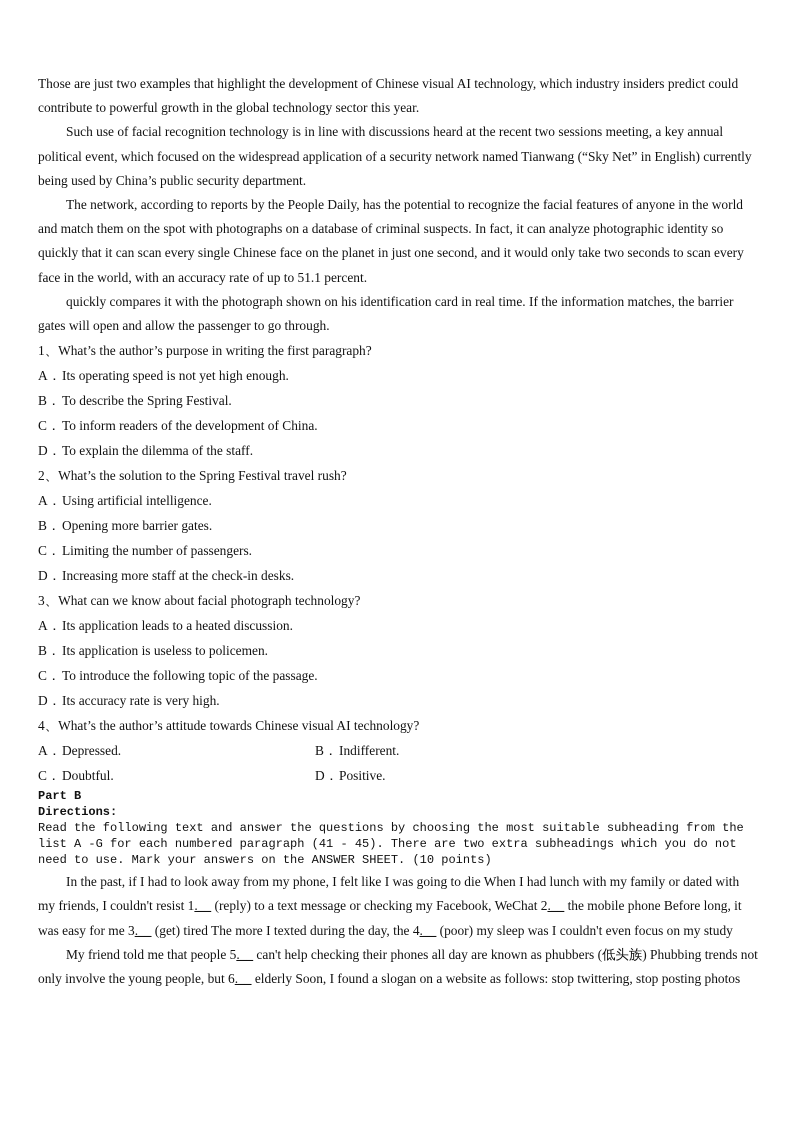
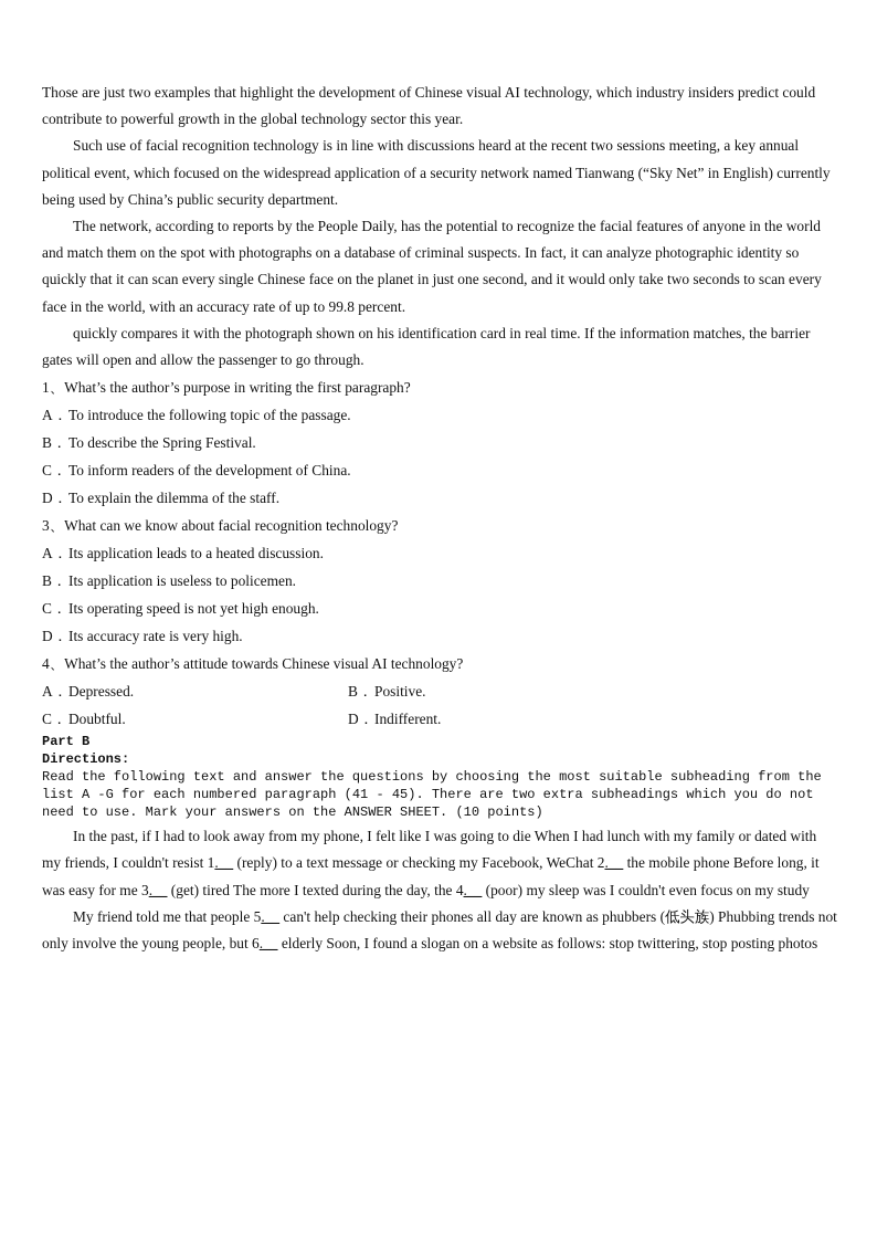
  Those are just two examples that highlight the development of Chinese visual AI technology, which industry insiders predict could contribute to powerful growth in the global technology sector this year.
  Such use of facial recognition technology is in line with discussions heard at the recent two sessions meeting, a key annual political event, which focused on the widespread application of a security network named Tianwang (“Sky Net” in English) currently being used by China’s public security department.
- The network, according to reports by the People Daily, has the potential to recognize the facial features of anyone in the world and match them on the spot with photographs on a database of criminal suspects. In fact, it can analyze photographic identity so quickly that it can scan every single Chinese face on the planet in just one second, and it would only take two seconds to scan every face in the world, with an accuracy rate of up to 51.1 percent.
+ The network, according to reports by the People Daily, has the potential to recognize the facial features of anyone in the world and match them on the spot with photographs on a database of criminal suspects. In fact, it can analyze photographic identity so quickly that it can scan every single Chinese face on the planet in just one second, and it would only take two seconds to scan every face in the world, with an accuracy rate of up to 99.8 percent.
  quickly compares it with the photograph shown on his identification card in real time. If the information matches, the barrier gates will open and allow the passenger to go through.
  1、What’s the author’s purpose in writing the first paragraph?
- A．Its operating speed is not yet high enough.
+ A．To introduce the following topic of the passage.
  B．To describe the Spring Festival.
  C．To inform readers of the development of China.
  D．To explain the dilemma of the staff.
- 2、What’s the solution to the Spring Festival travel rush?
- A．Using artificial intelligence.
- B．Opening more barrier gates.
- C．Limiting the number of passengers.
- D．Increasing more staff at the check-in desks.
- 3、What can we know about facial photograph technology?
+ 3、What can we know about facial recognition technology?
  A．Its application leads to a heated discussion.
  B．Its application is useless to policemen.
- C．To introduce the following topic of the passage.
+ C．Its operating speed is not yet high enough.
  D．Its accuracy rate is very high.
  4、What’s the author’s attitude towards Chinese visual AI technology?
  A．Depressed.
- B．Indifferent.
+ B．Positive.
  C．Doubtful.
- D．Positive.
+ D．Indifferent.
  Part B
  Directions:
  Read the following text and answer the questions by choosing the most suitable subheading from the list A -G for each numbered paragraph (41 - 45). There are two extra subheadings which you do not need to use. Mark your answers on the ANSWER SHEET. (10 points)
  In the past, if I had to look away from my phone, I felt like I was going to die When I had lunch with my family or dated with my friends, I couldn't resist 1.__ (reply) to a text message or checking my Facebook, WeChat 2.__ the mobile phone Before long, it was easy for me 3.__ (get) tired The more I texted during the day, the 4.__ (poor) my sleep was I couldn't even focus on my study
  My friend told me that people 5.__ can't help checking their phones all day are known as phubbers (低头族) Phubbing trends not only involve the young people, but 6.__ elderly Soon, I found a slogan on a website as follows: stop twittering, stop posting photos
